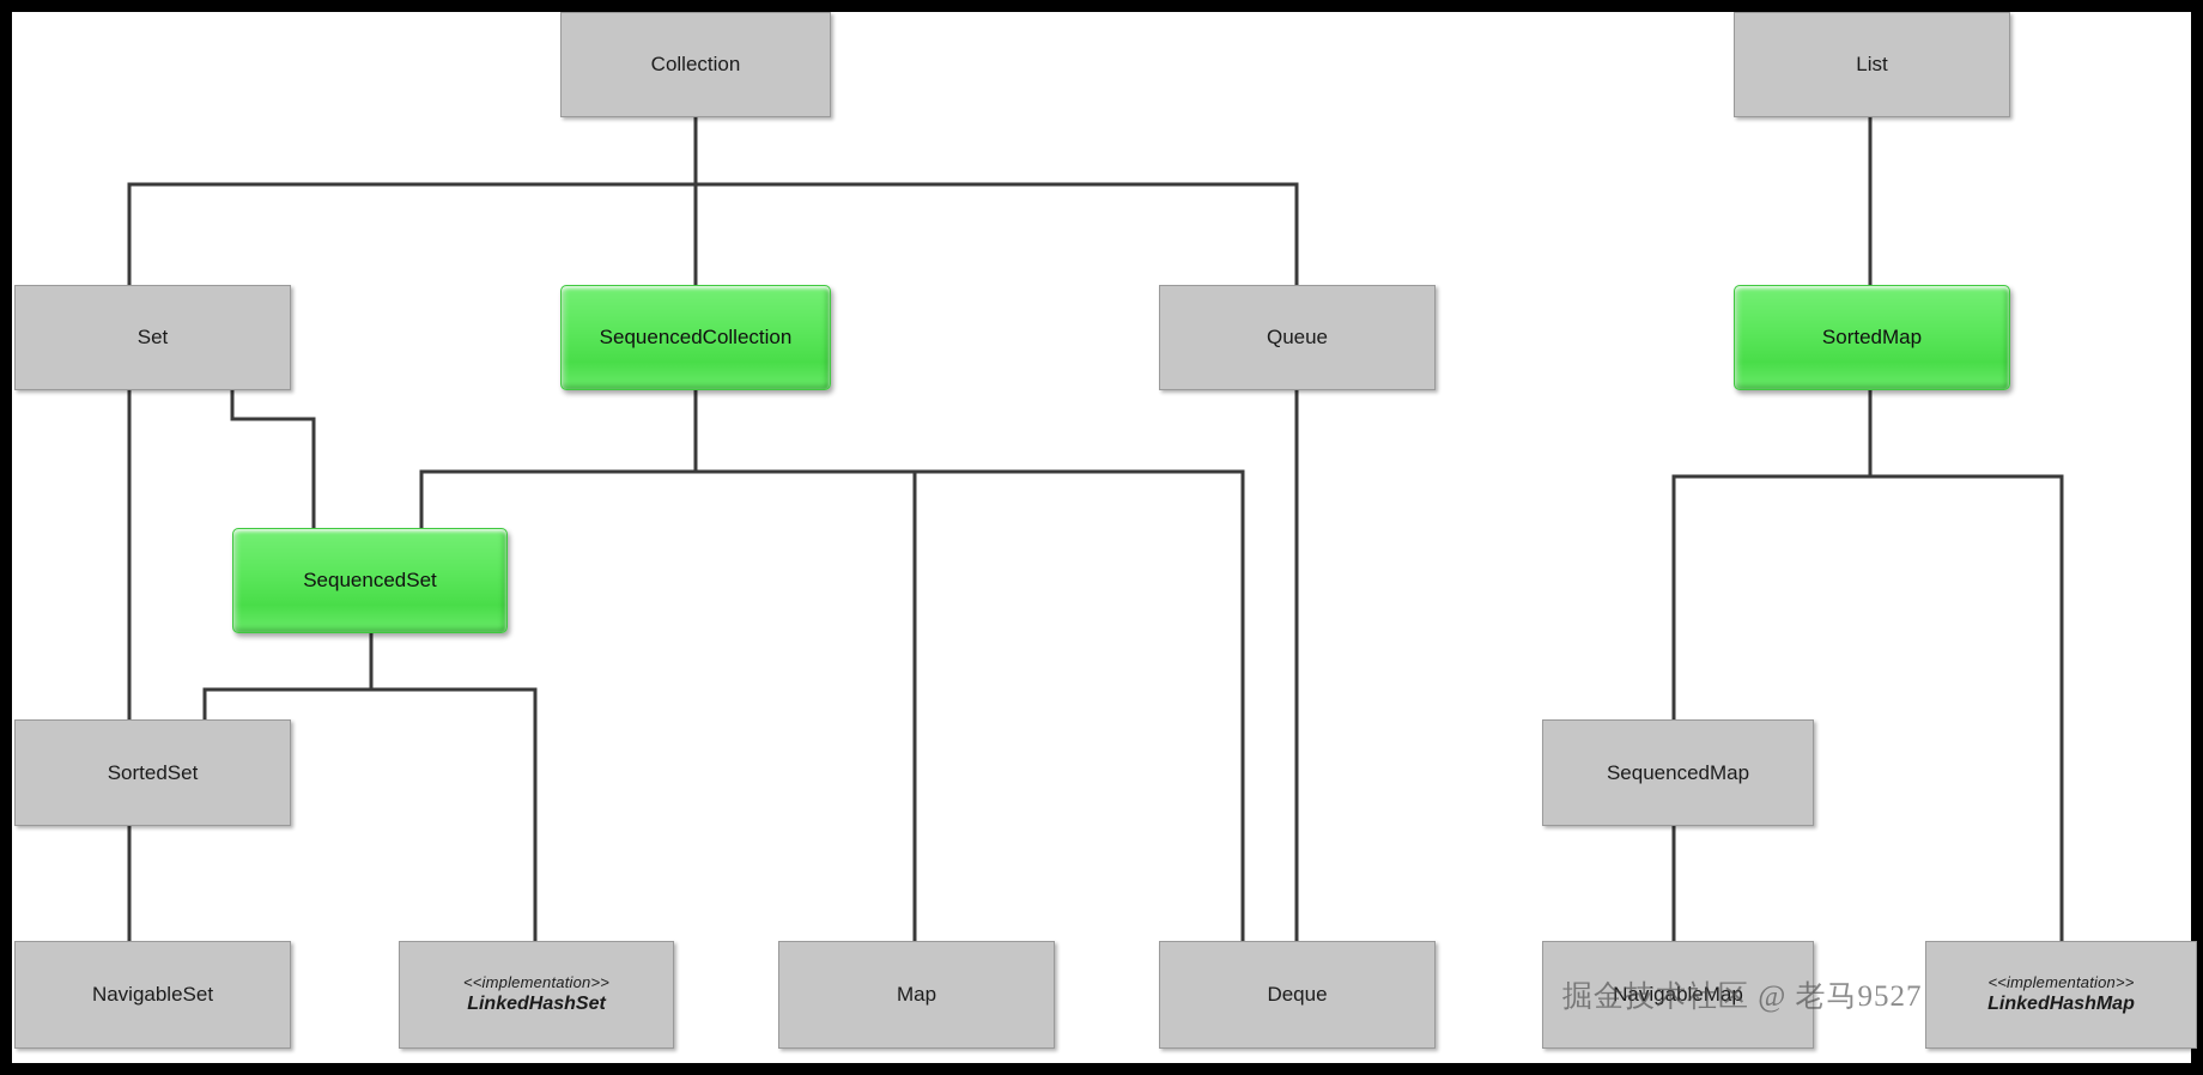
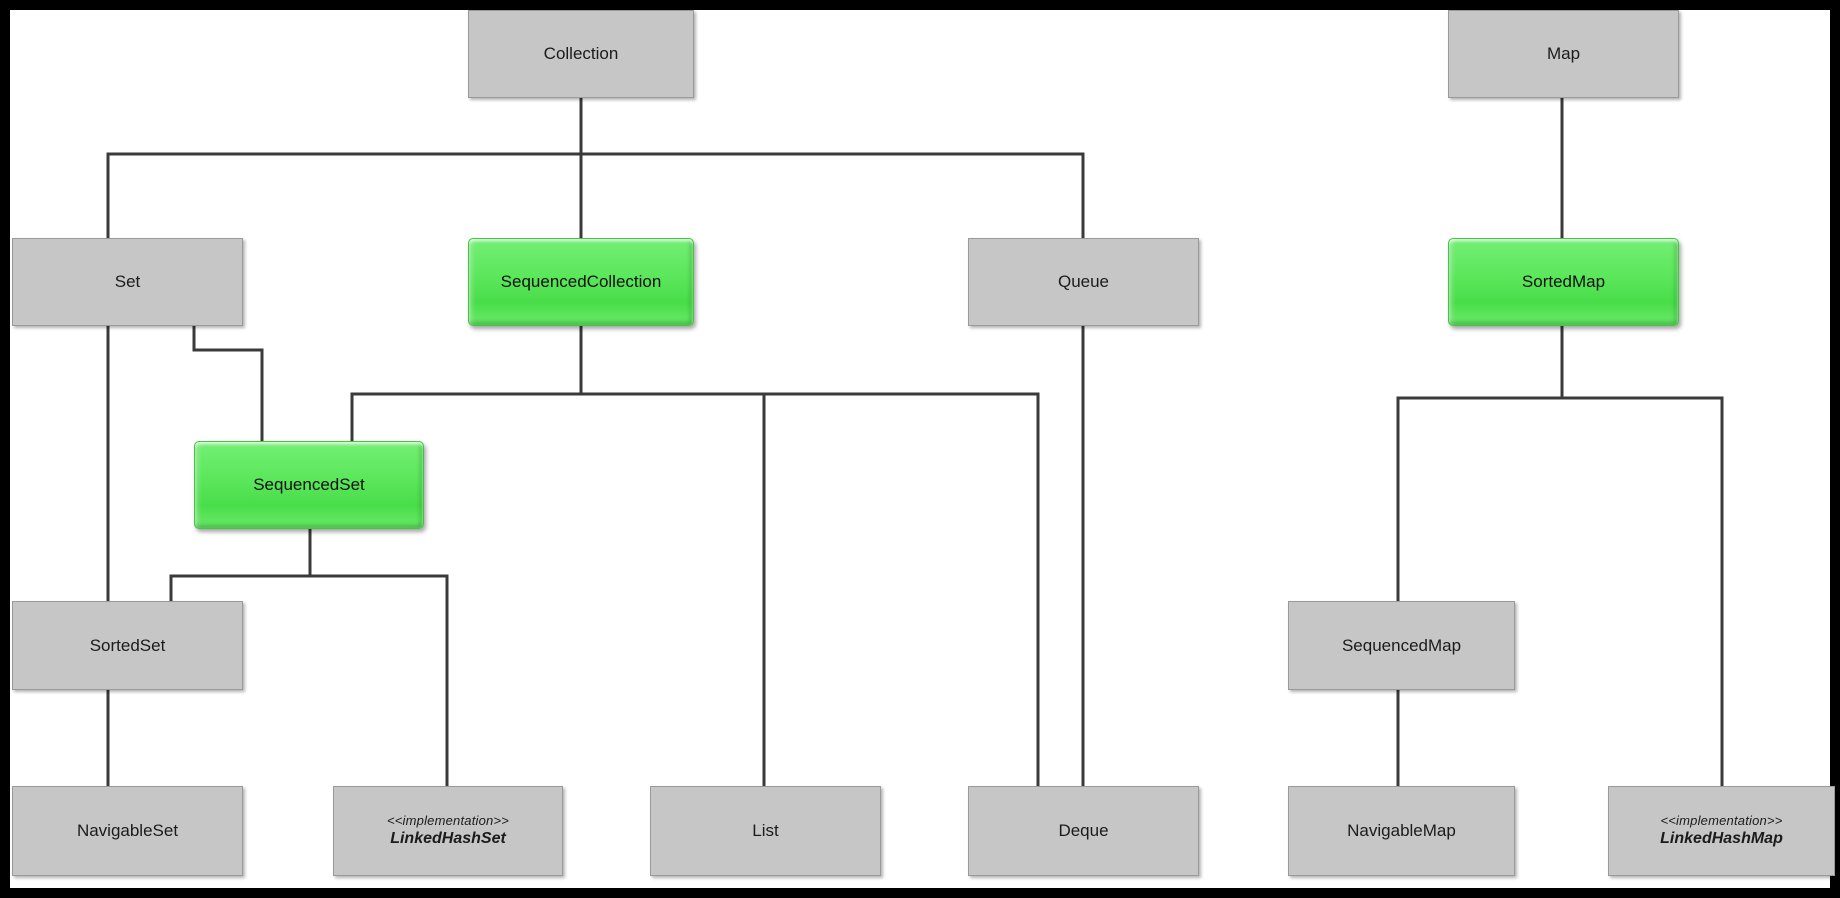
  Collection
  Set
  SequencedCollection
  Queue
- List
+ Map
  SortedMap
  SequencedSet
  SortedSet
  SequencedMap
  NavigableSet
  <<implementation>>
  LinkedHashSet
- Map
+ List
  Deque
  NavigableMap
  <<implementation>>
  LinkedHashMap
- 掘金技术社区 @ 老马9527
